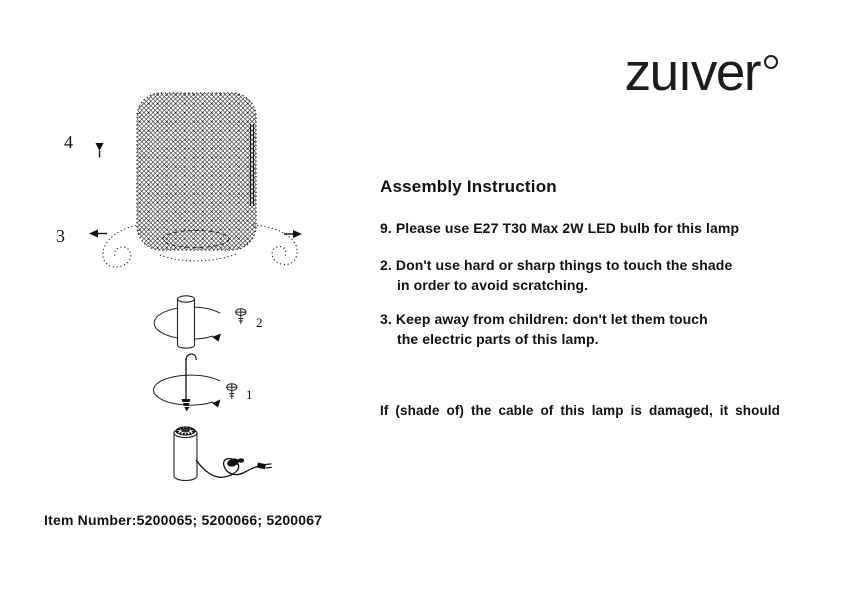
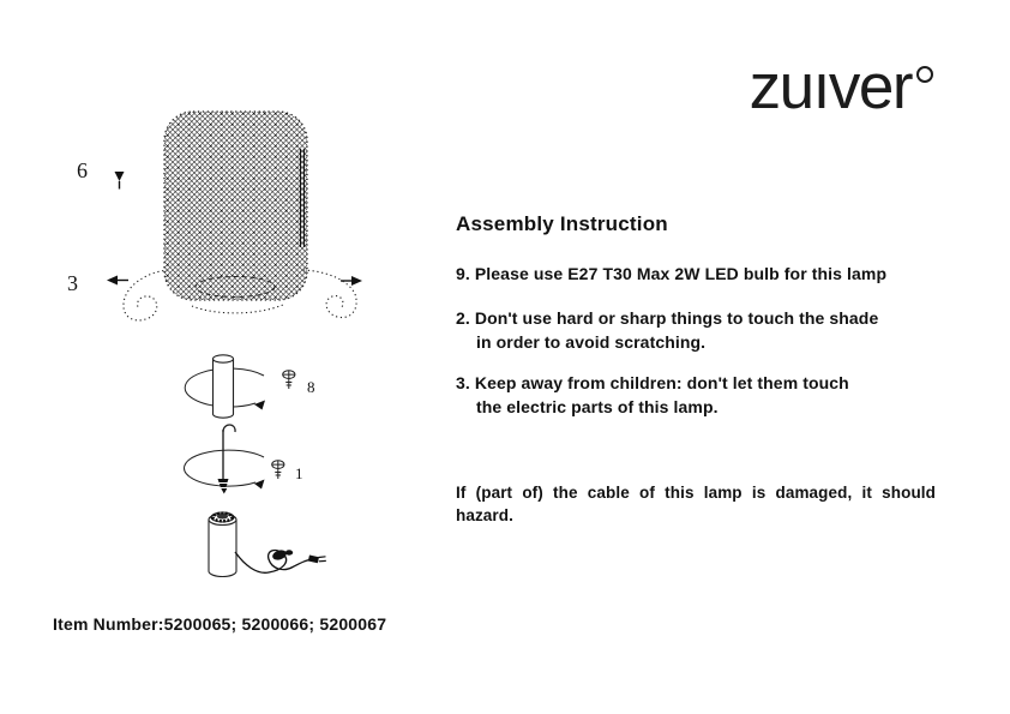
  zuıver
- 4
+ 6
  3
- 2
+ 8
  1
  Assembly Instruction
  9. Please use E27 T30 Max 2W LED bulb for this lamp
  2. Don't use hard or sharp things to touch the shade
  in order to avoid scratching.
  3. Keep away from children: don't let them touch
  the electric parts of this lamp.
- If (shade of) the cable of this lamp is damaged, it should
+ If (part of) the cable of this lamp is damaged, it should
+ hazard.
  Item Number:5200065; 5200066; 5200067
